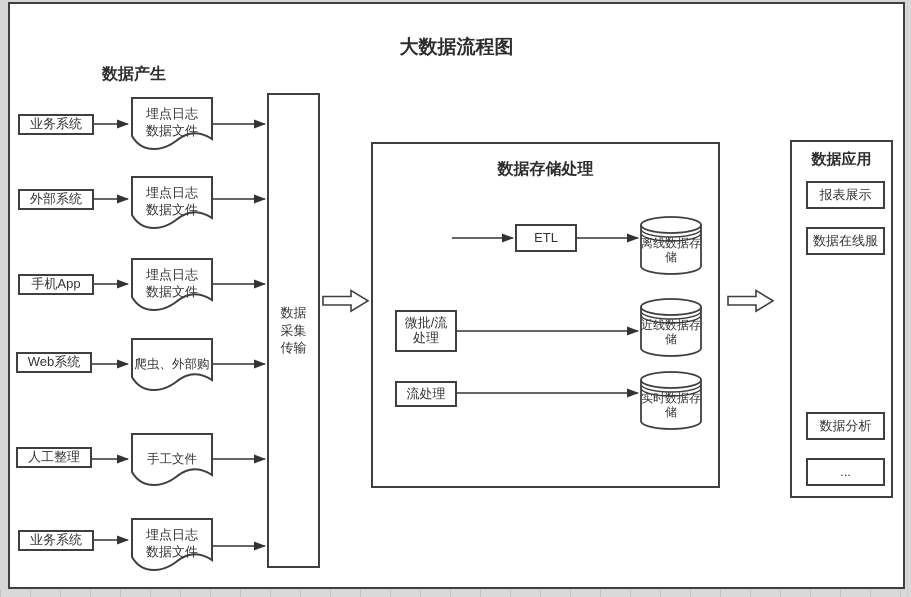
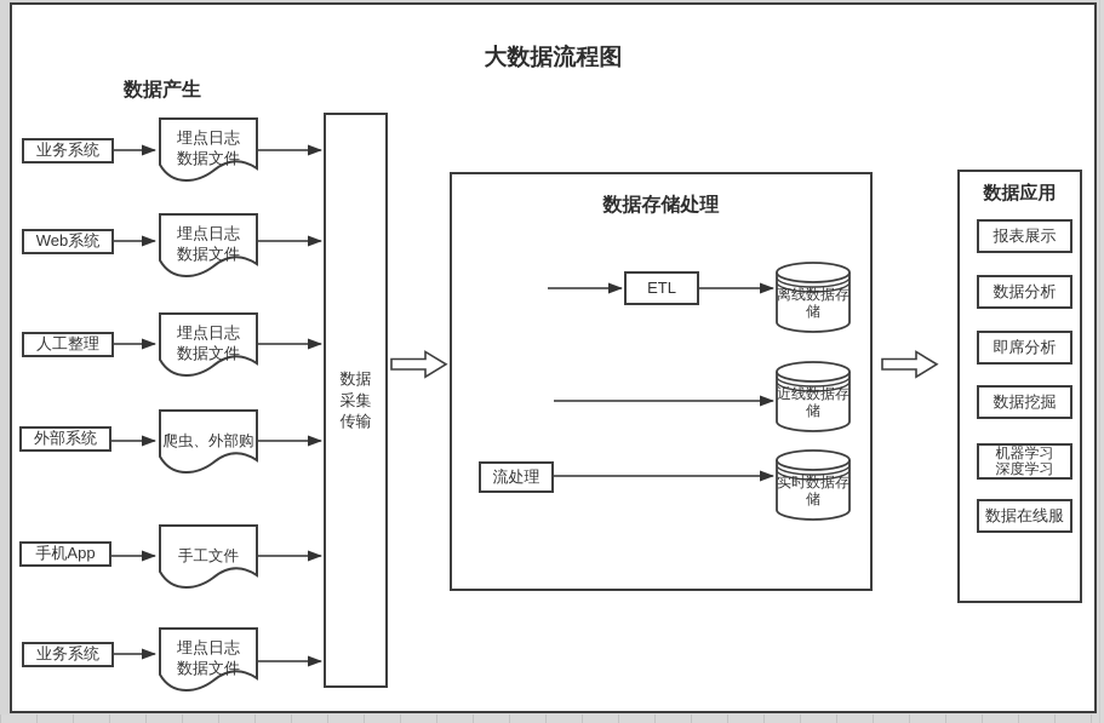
  大数据流程图
  数据产生
  业务系统
- 外部系统
+ Web系统
- 手机App
+ 人工整理
- Web系统
+ 外部系统
- 人工整理
+ 手机App
  业务系统
  埋点日志
  数据文件
  埋点日志
  数据文件
  埋点日志
  数据文件
  爬虫、外部购
  手工文件
  埋点日志
  数据文件
  数据采集传输
  数据存储处理
  ETL
  离线数据存储
- 微批/流
- 处理
  近线数据存储
  流处理
  实时数据存储
  数据应用
  报表展示
- 数据在线服
+ 数据分析
+ 即席分析
+ 数据挖掘
+ 机器学习
+ 深度学习
- 数据分析
+ 数据在线服
- ...
